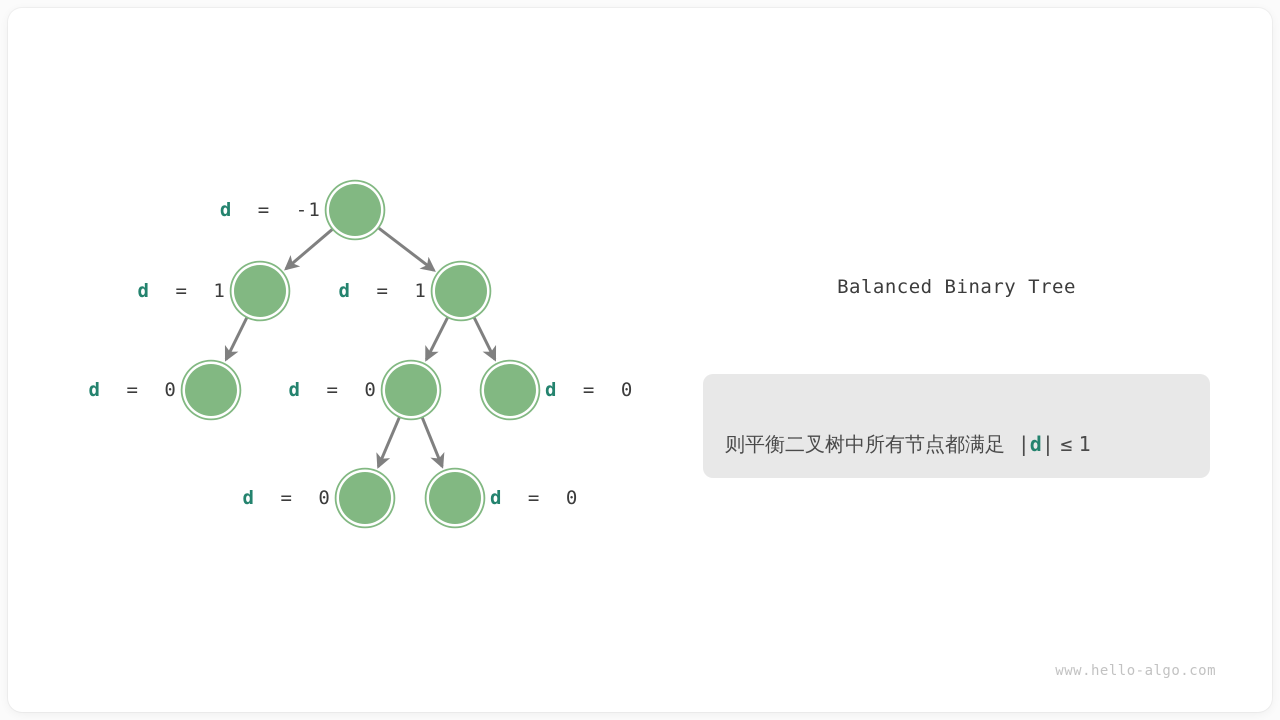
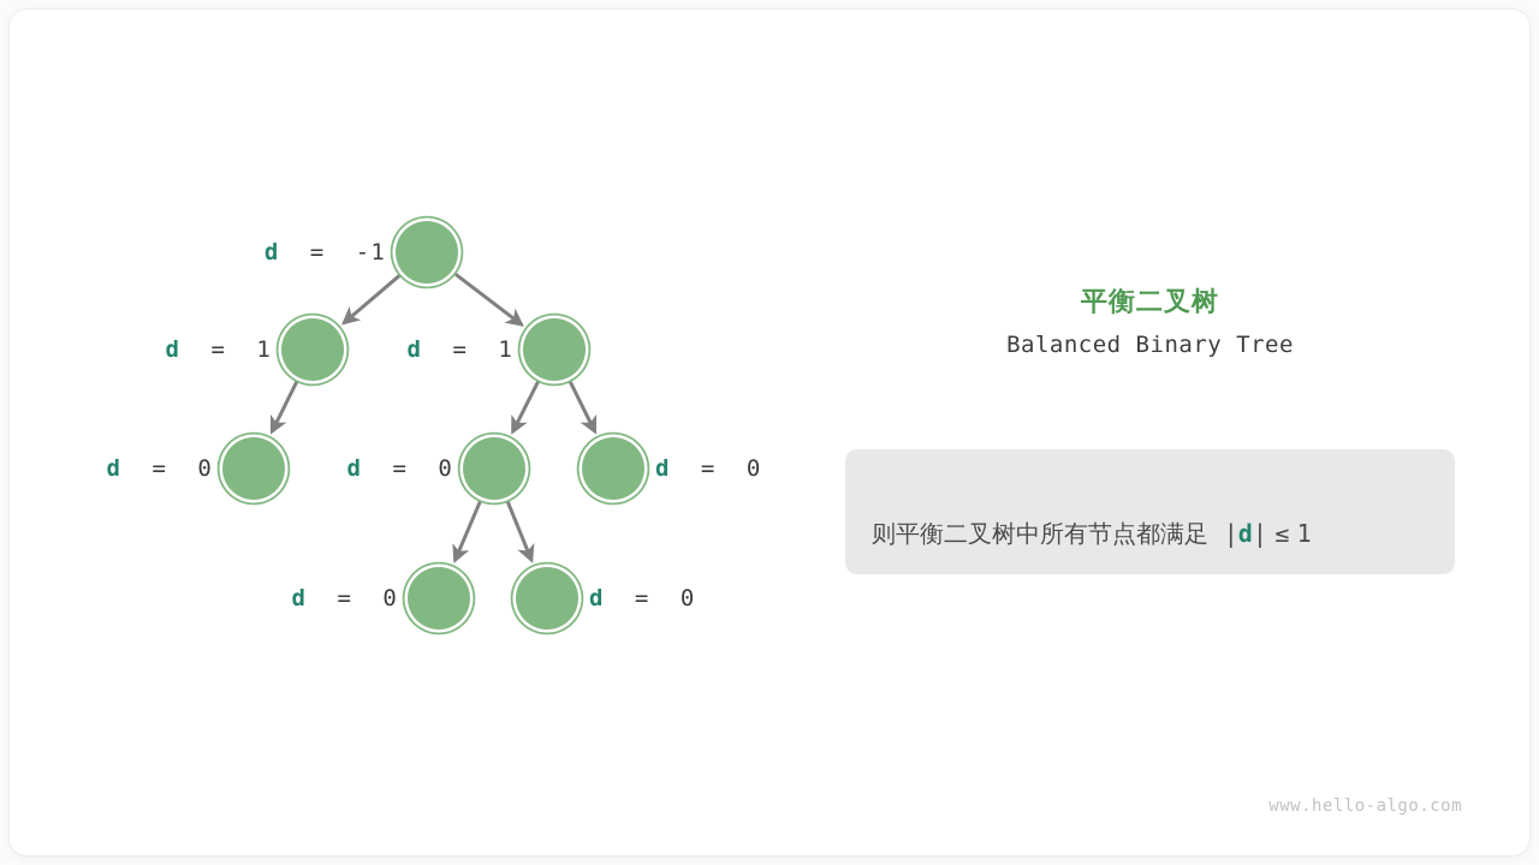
  d = -1
  d = 1
  d = 1
  d = 0
  d = 0
  d = 0
  d = 0
  d = 0
+ 平衡二叉树
  Balanced Binary Tree
  则平衡二叉树中所有节点都满足 |d| ≤ 1
  www.hello-algo.com
